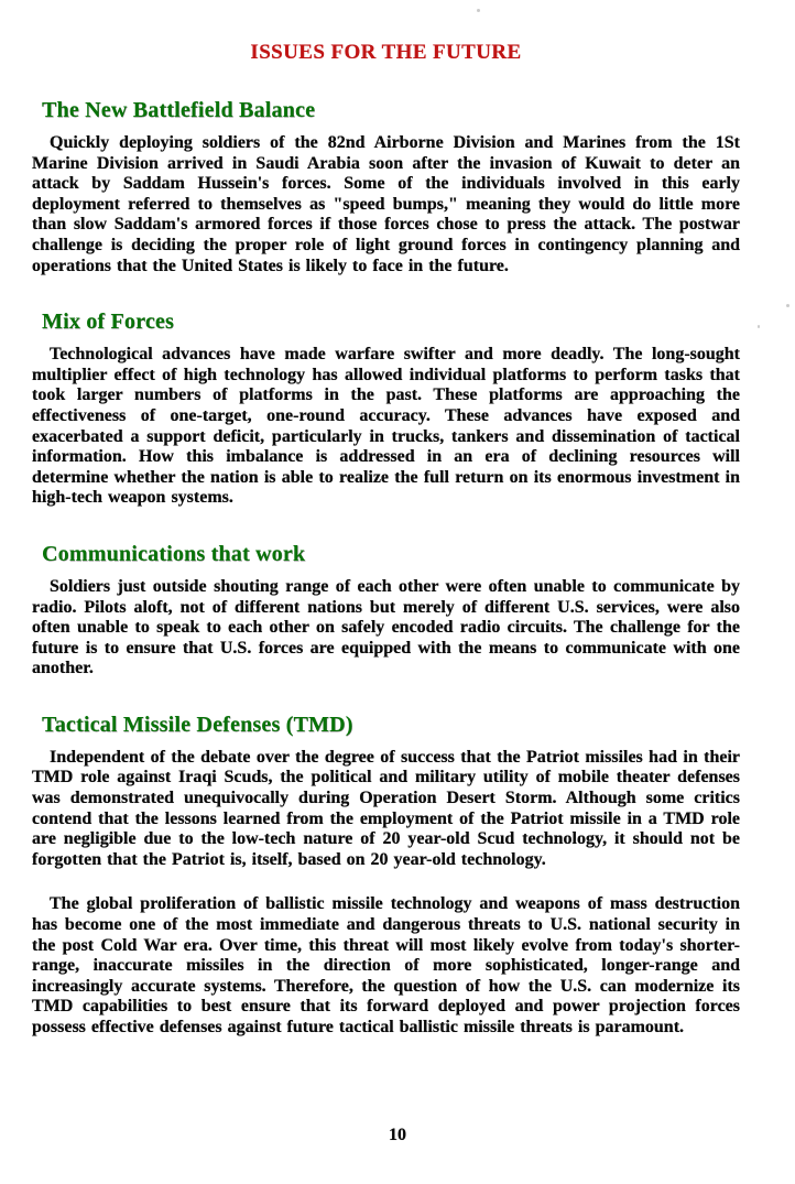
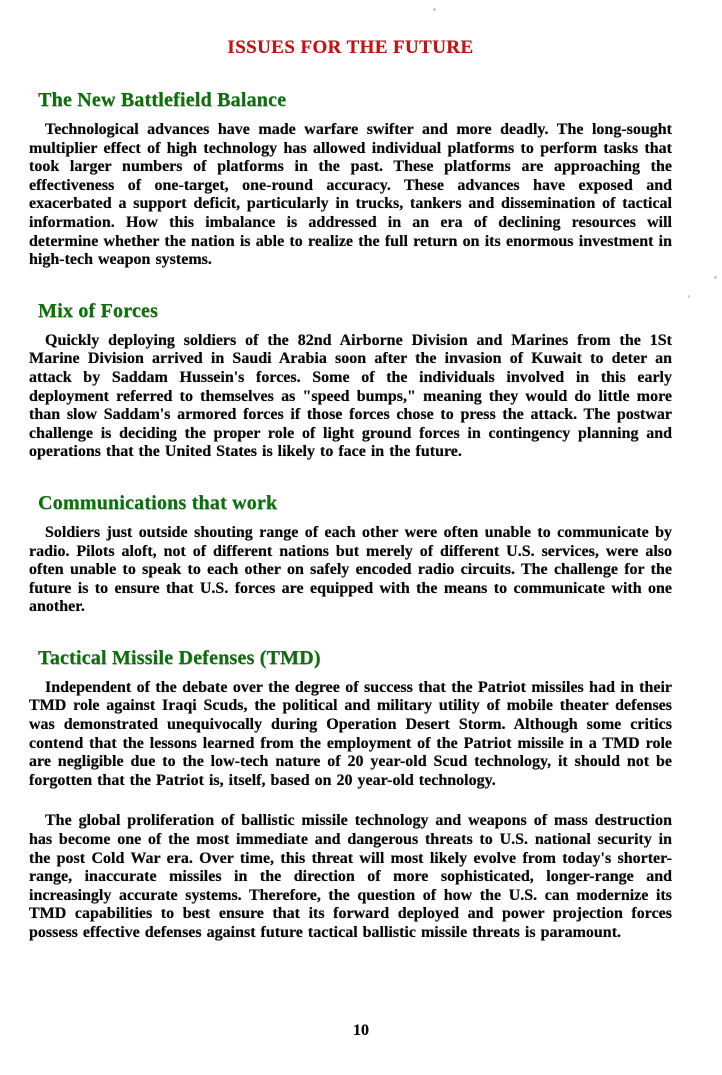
  ISSUES FOR THE FUTURE
  The New Battlefield Balance
- Quickly deploying soldiers of the 82nd Airborne Division and Marines from the 1St Marine Division arrived in Saudi Arabia soon after the invasion of Kuwait to deter an attack by Saddam Hussein's forces. Some of the individuals involved in this early deployment referred to themselves as "speed bumps," meaning they would do little more than slow Saddam's armored forces if those forces chose to press the attack. The postwar challenge is deciding the proper role of light ground forces in contingency planning and operations that the United States is likely to face in the future.
+ Technological advances have made warfare swifter and more deadly. The long-sought multiplier effect of high technology has allowed individual platforms to perform tasks that took larger numbers of platforms in the past. These platforms are approaching the effectiveness of one-target, one-round accuracy. These advances have exposed and exacerbated a support deficit, particularly in trucks, tankers and dissemination of tactical information. How this imbalance is addressed in an era of declining resources will determine whether the nation is able to realize the full return on its enormous investment in high-tech weapon systems.
  Mix of Forces
- Technological advances have made warfare swifter and more deadly. The long-sought multiplier effect of high technology has allowed individual platforms to perform tasks that took larger numbers of platforms in the past. These platforms are approaching the effectiveness of one-target, one-round accuracy. These advances have exposed and exacerbated a support deficit, particularly in trucks, tankers and dissemination of tactical information. How this imbalance is addressed in an era of declining resources will determine whether the nation is able to realize the full return on its enormous investment in high-tech weapon systems.
+ Quickly deploying soldiers of the 82nd Airborne Division and Marines from the 1St Marine Division arrived in Saudi Arabia soon after the invasion of Kuwait to deter an attack by Saddam Hussein's forces. Some of the individuals involved in this early deployment referred to themselves as "speed bumps," meaning they would do little more than slow Saddam's armored forces if those forces chose to press the attack. The postwar challenge is deciding the proper role of light ground forces in contingency planning and operations that the United States is likely to face in the future.
  Communications that work
  Soldiers just outside shouting range of each other were often unable to communicate by radio. Pilots aloft, not of different nations but merely of different U.S. services, were also often unable to speak to each other on safely encoded radio circuits. The challenge for the future is to ensure that U.S. forces are equipped with the means to communicate with one another.
  Tactical Missile Defenses (TMD)
  Independent of the debate over the degree of success that the Patriot missiles had in their TMD role against Iraqi Scuds, the political and military utility of mobile theater defenses was demonstrated unequivocally during Operation Desert Storm. Although some critics contend that the lessons learned from the employment of the Patriot missile in a TMD role are negligible due to the low-tech nature of 20 year-old Scud technology, it should not be forgotten that the Patriot is, itself, based on 20 year-old technology.
  The global proliferation of ballistic missile technology and weapons of mass destruction has become one of the most immediate and dangerous threats to U.S. national security in the post Cold War era. Over time, this threat will most likely evolve from today's shorter-range, inaccurate missiles in the direction of more sophisticated, longer-range and increasingly accurate systems. Therefore, the question of how the U.S. can modernize its TMD capabilities to best ensure that its forward deployed and power projection forces possess effective defenses against future tactical ballistic missile threats is paramount.
  10
